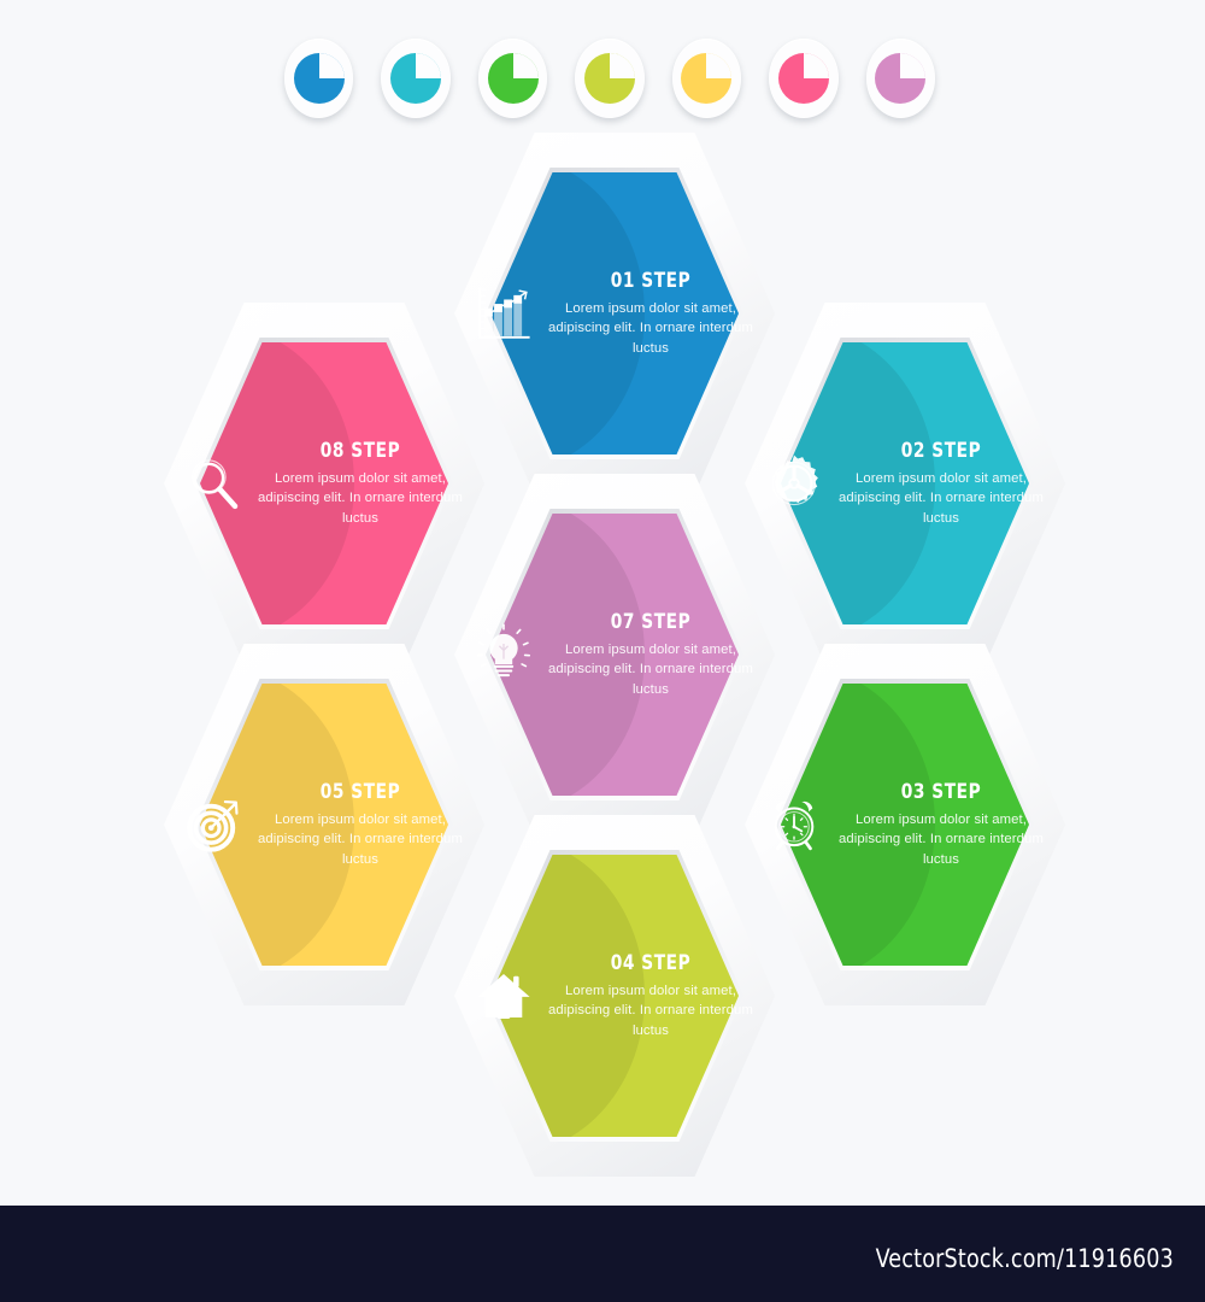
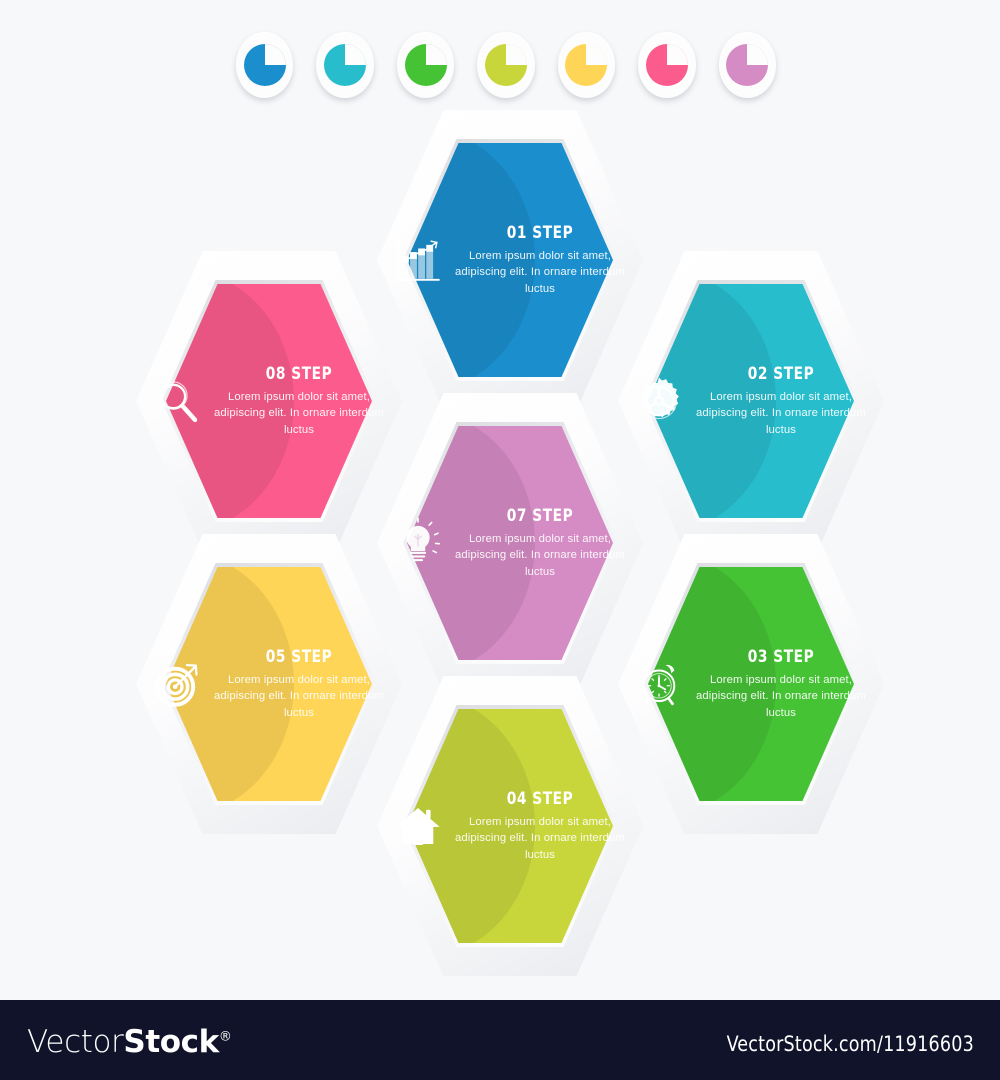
  01 STEP
  Lorem ipsum dolor sit amet, adipiscing elit. In ornare interdum luctus
  02 STEP
  Lorem ipsum dolor sit amet, adipiscing elit. In ornare interdum luctus
  03 STEP
  Lorem ipsum dolor sit amet, adipiscing elit. In ornare interdum luctus
  04 STEP
  Lorem ipsum dolor sit amet, adipiscing elit. In ornare interdum luctus
  05 STEP
  Lorem ipsum dolor sit amet, adipiscing elit. In ornare interdum luctus
  08 STEP
  Lorem ipsum dolor sit amet, adipiscing elit. In ornare interdum luctus
  07 STEP
  Lorem ipsum dolor sit amet, adipiscing elit. In ornare interdum luctus
+ VectorStock®
  VectorStock.com/11916603
